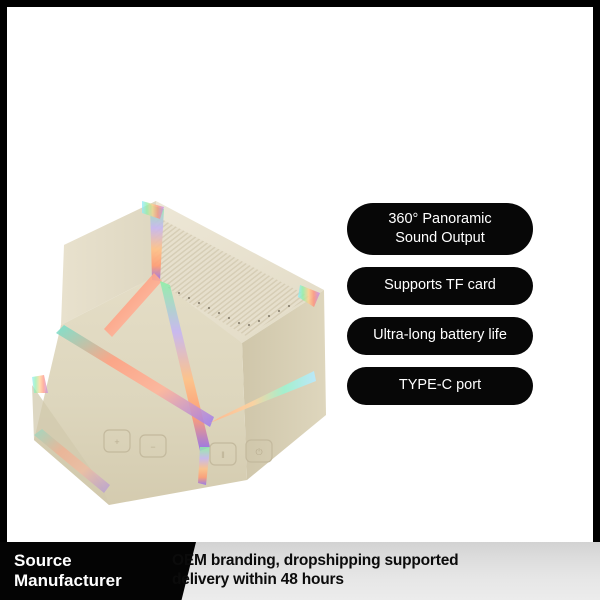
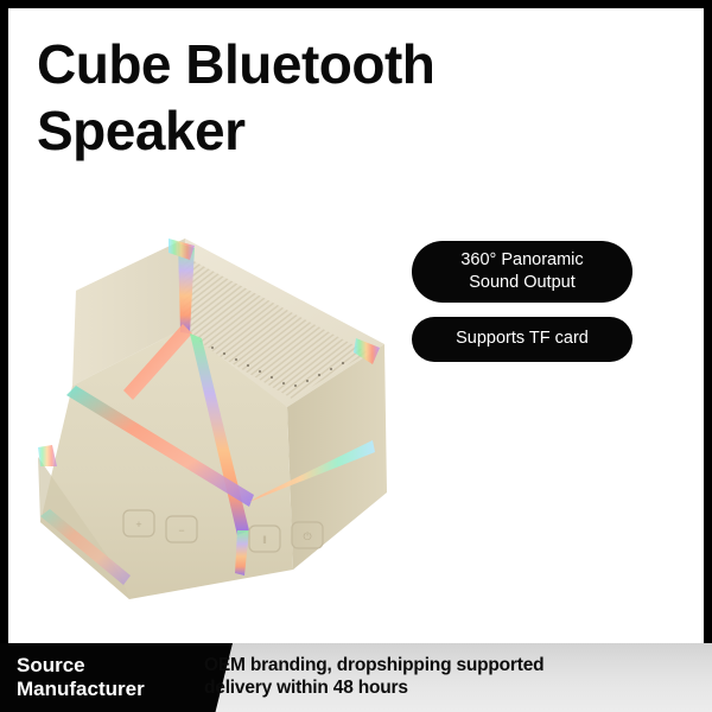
+ Cube Bluetooth
+ Speaker
  +
  ‖
  360° Panoramic
  Sound Output
  Supports TF card
- Ultra-long battery life
- TYPE-C port
  Source
  Manufacturer
  OEM branding, dropshipping supported
  delivery within 48 hours
